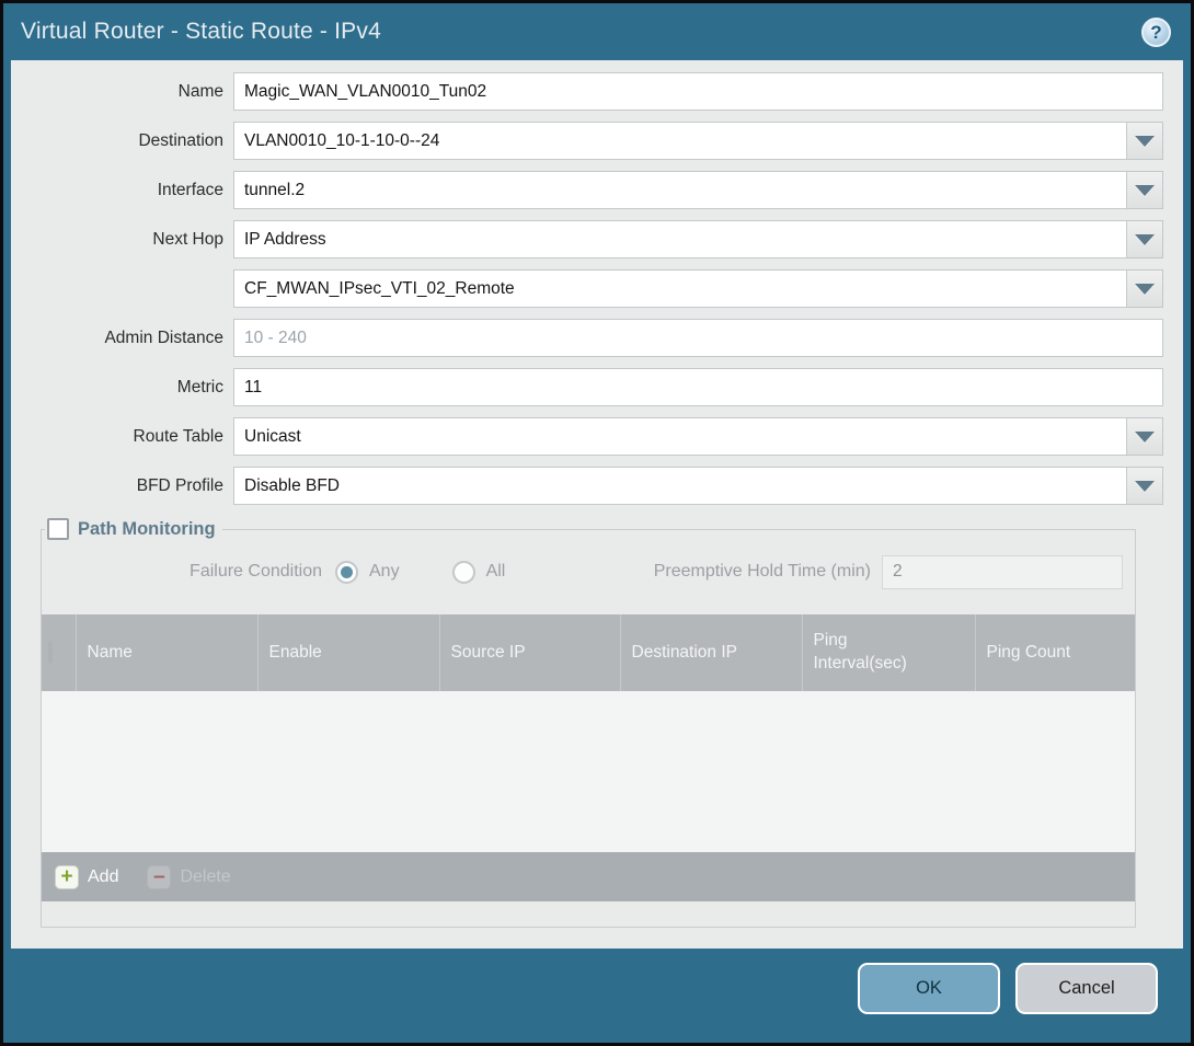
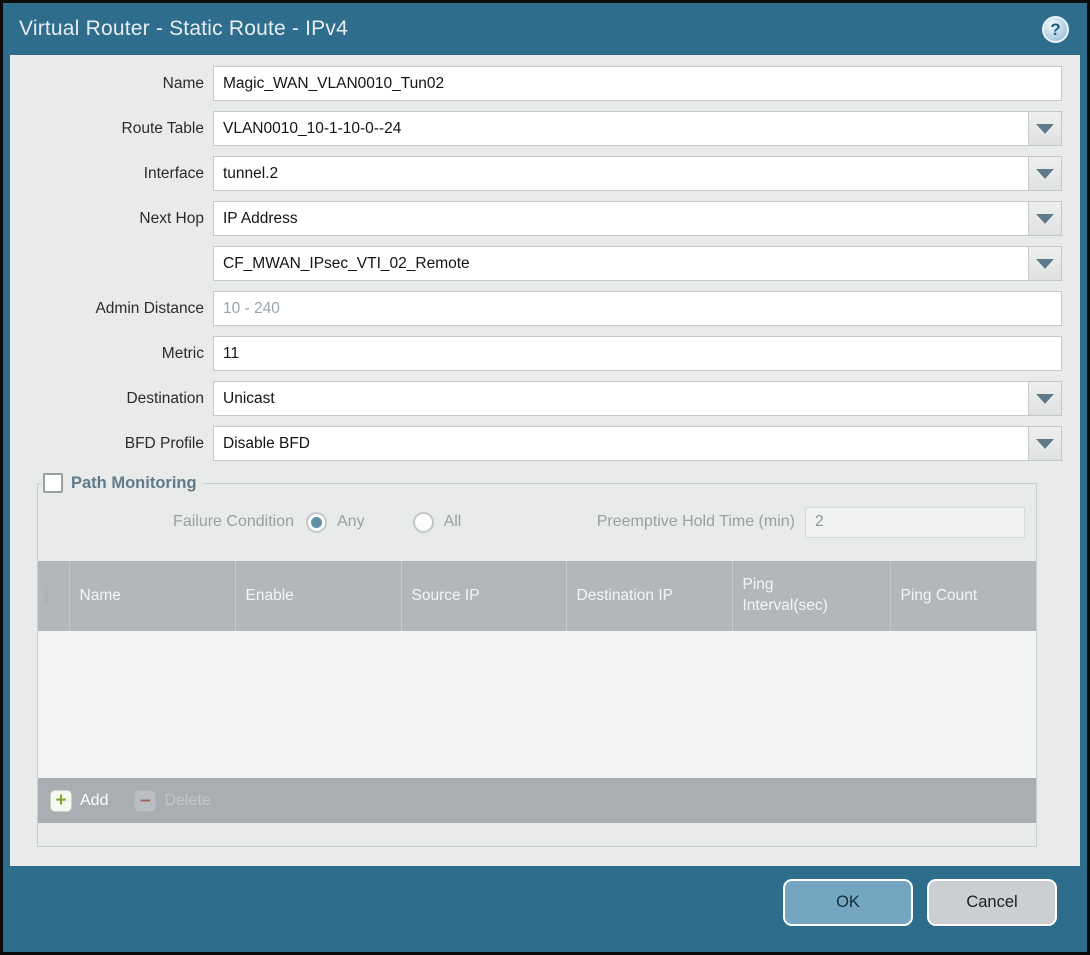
  Virtual Router - Static Route - IPv4
  ?
  Name
  Magic_WAN_VLAN0010_Tun02
- Destination
+ Route Table
  VLAN0010_10-1-10-0--24
  Interface
  tunnel.2
  Next Hop
  IP Address
  CF_MWAN_IPsec_VTI_02_Remote
  Admin Distance
  10 - 240
  Metric
  11
- Route Table
+ Destination
  Unicast
  BFD Profile
  Disable BFD
  Path Monitoring
  Failure Condition
  Any
  All
  Preemptive Hold Time (min)
  2
  	Name	Enable	Source IP	Destination IP	Ping Interval(sec)	Ping Count
  +
  Add
  –
  Delete
  OK
  Cancel
